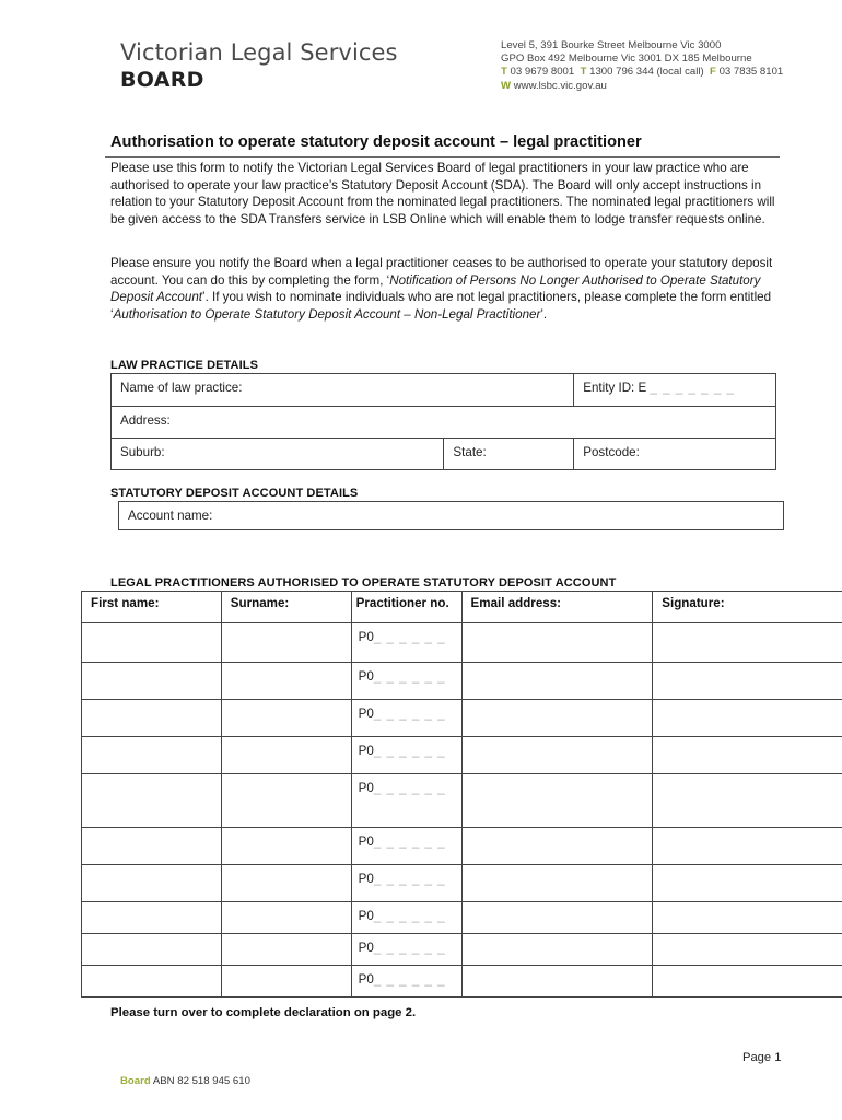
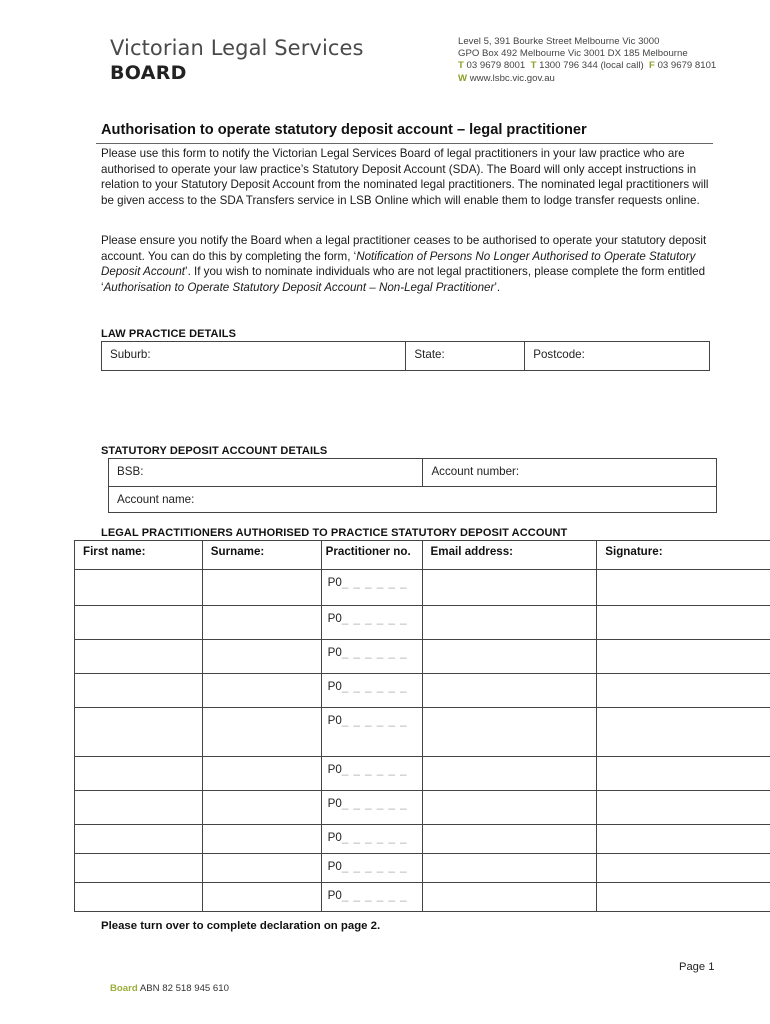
  Victorian Legal Services
  BOARD
  Level 5, 391 Bourke Street Melbourne Vic 3000
  GPO Box 492 Melbourne Vic 3001 DX 185 Melbourne
- T 03 9679 8001 T 1300 796 344 (local call) F 03 7835 8101
+ T 03 9679 8001 T 1300 796 344 (local call) F 03 9679 8101
  W www.lsbc.vic.gov.au
  Authorisation to operate statutory deposit account – legal practitioner
  Please use this form to notify the Victorian Legal Services Board of legal practitioners in your law practice who are authorised to operate your law practice’s Statutory Deposit Account (SDA). The Board will only accept instructions in relation to your Statutory Deposit Account from the nominated legal practitioners. The nominated legal practitioners will be given access to the SDA Transfers service in LSB Online which will enable them to lodge transfer requests online.
  Please ensure you notify the Board when a legal practitioner ceases to be authorised to operate your statutory deposit account. You can do this by completing the form, ‘Notification of Persons No Longer Authorised to Operate Statutory Deposit Account’. If you wish to nominate individuals who are not legal practitioners, please complete the form entitled ‘Authorisation to Operate Statutory Deposit Account – Non-Legal Practitioner’.
  LAW PRACTICE DETAILS
- Name of law practice:	Entity ID: E _ _ _ _ _ _ _
- Address:
  Suburb:	State:	Postcode:
  STATUTORY DEPOSIT ACCOUNT DETAILS
+ BSB:	Account number:
  Account name:
- LEGAL PRACTITIONERS AUTHORISED TO OPERATE STATUTORY DEPOSIT ACCOUNT
+ LEGAL PRACTITIONERS AUTHORISED TO PRACTICE STATUTORY DEPOSIT ACCOUNT
  First name:	Surname:	Practitioner no.	Email address:	Signature:
  		P0_ _ _ _ _ _
  		P0_ _ _ _ _ _
  		P0_ _ _ _ _ _
  		P0_ _ _ _ _ _
  		P0_ _ _ _ _ _
  		P0_ _ _ _ _ _
  		P0_ _ _ _ _ _
  		P0_ _ _ _ _ _
  		P0_ _ _ _ _ _
  		P0_ _ _ _ _ _
  Please turn over to complete declaration on page 2.
  Page 1
  Board ABN 82 518 945 610
